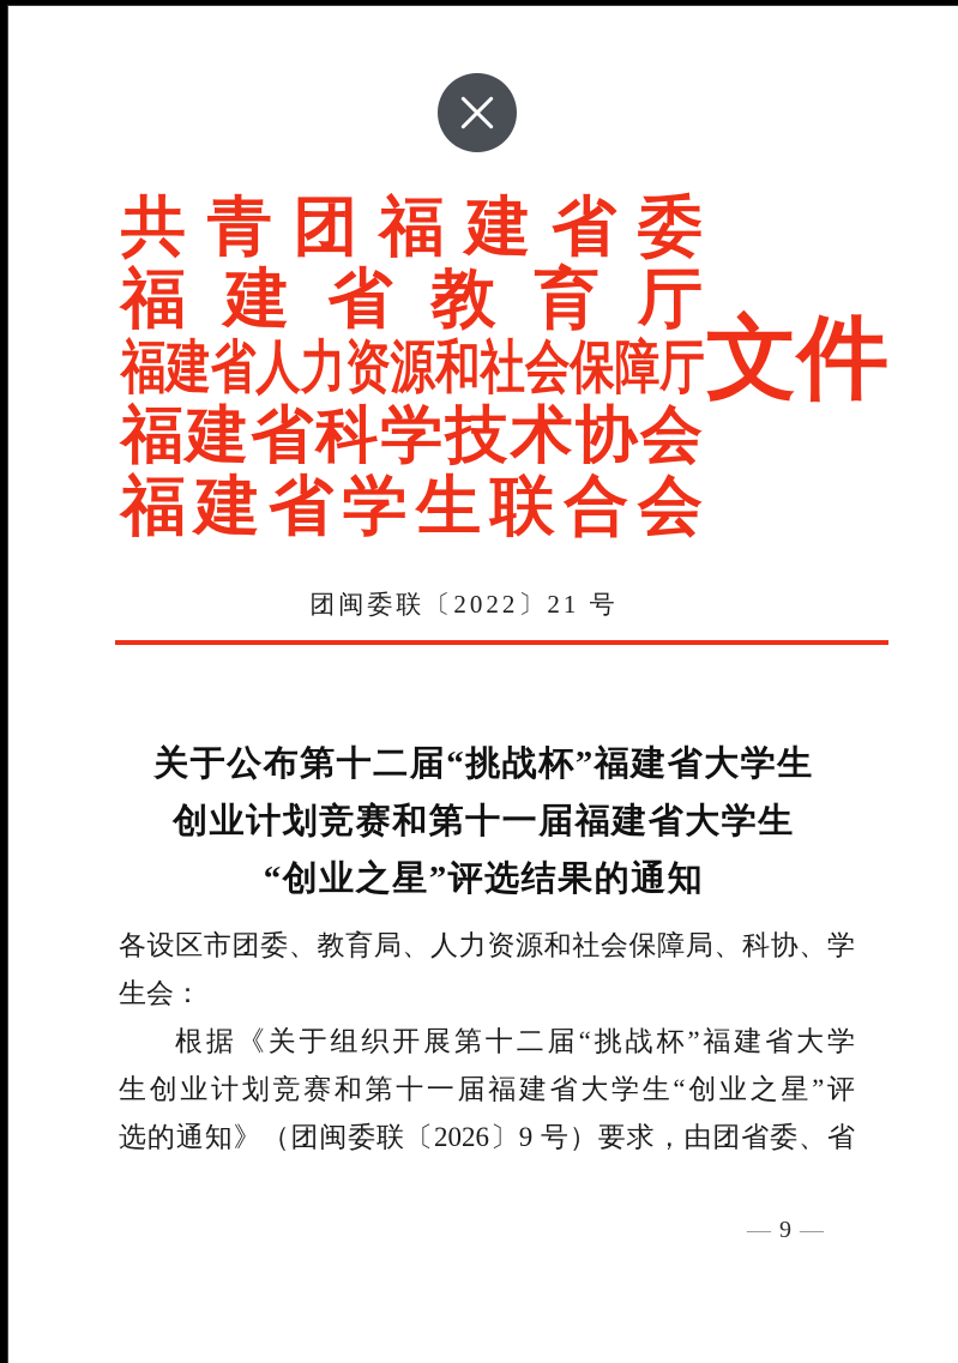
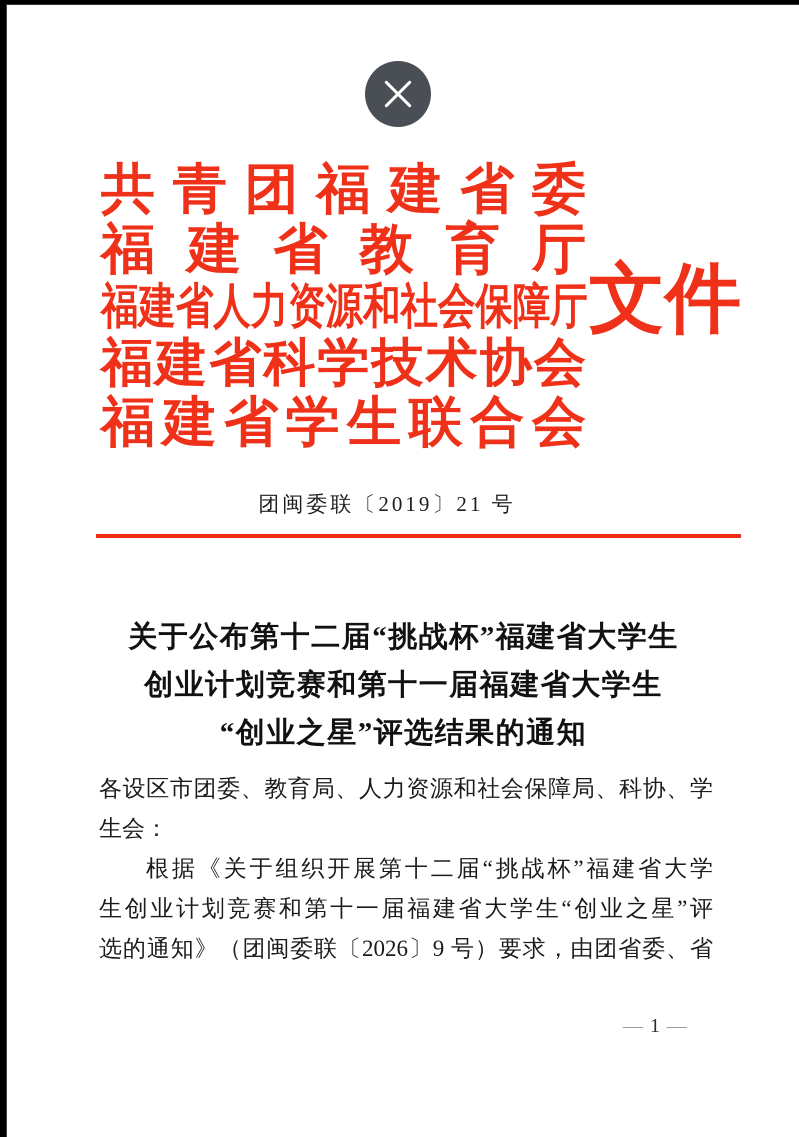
  共青团福建省委
  福建省教育厅
  福建省人力资源和社会保障厅
  福建省科学技术协会
  福建省学生联合会
  文件
- 团闽委联〔2022〕21 号
+ 团闽委联〔2019〕21 号
  关于公布第十二届“挑战杯”福建省大学生
  创业计划竞赛和第十一届福建省大学生
  “创业之星”评选结果的通知
  各设区市团委、教育局、人力资源和社会保障局、科协、学
  生会：
  根据《关于组织开展第十二届“挑战杯”福建省大学
  生创业计划竞赛和第十一届福建省大学生“创业之星”评
  选的通知》（团闽委联〔2026〕9 号）要求，由团省委、省
- — 9 —
+ — 1 —
